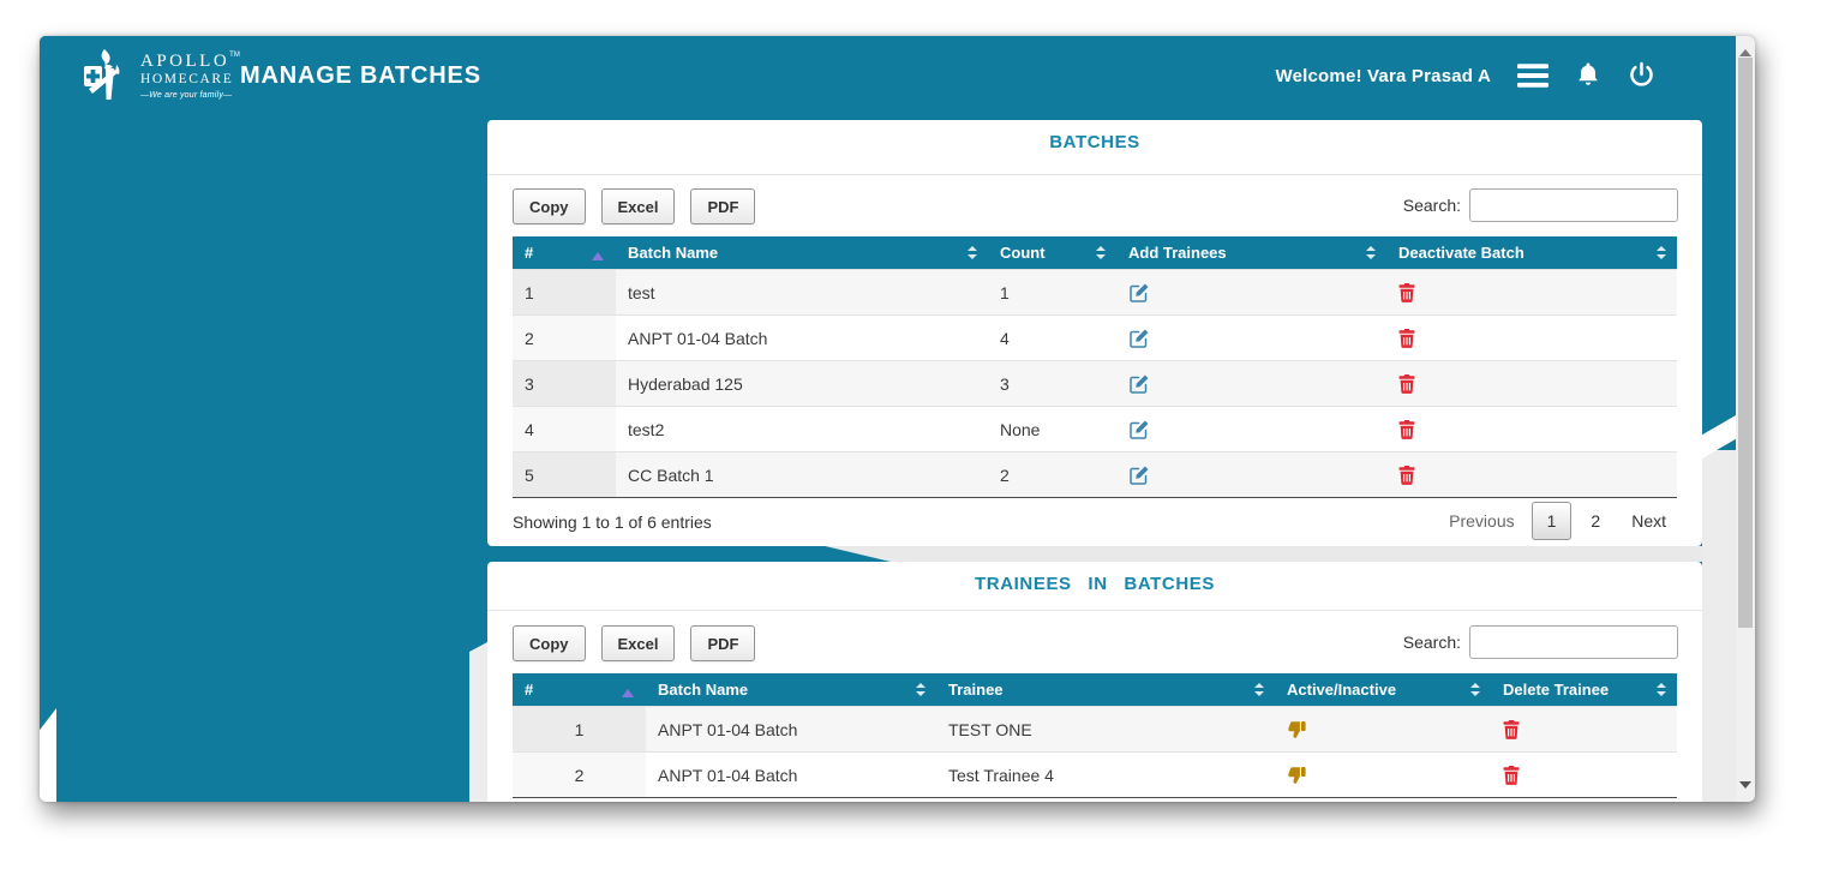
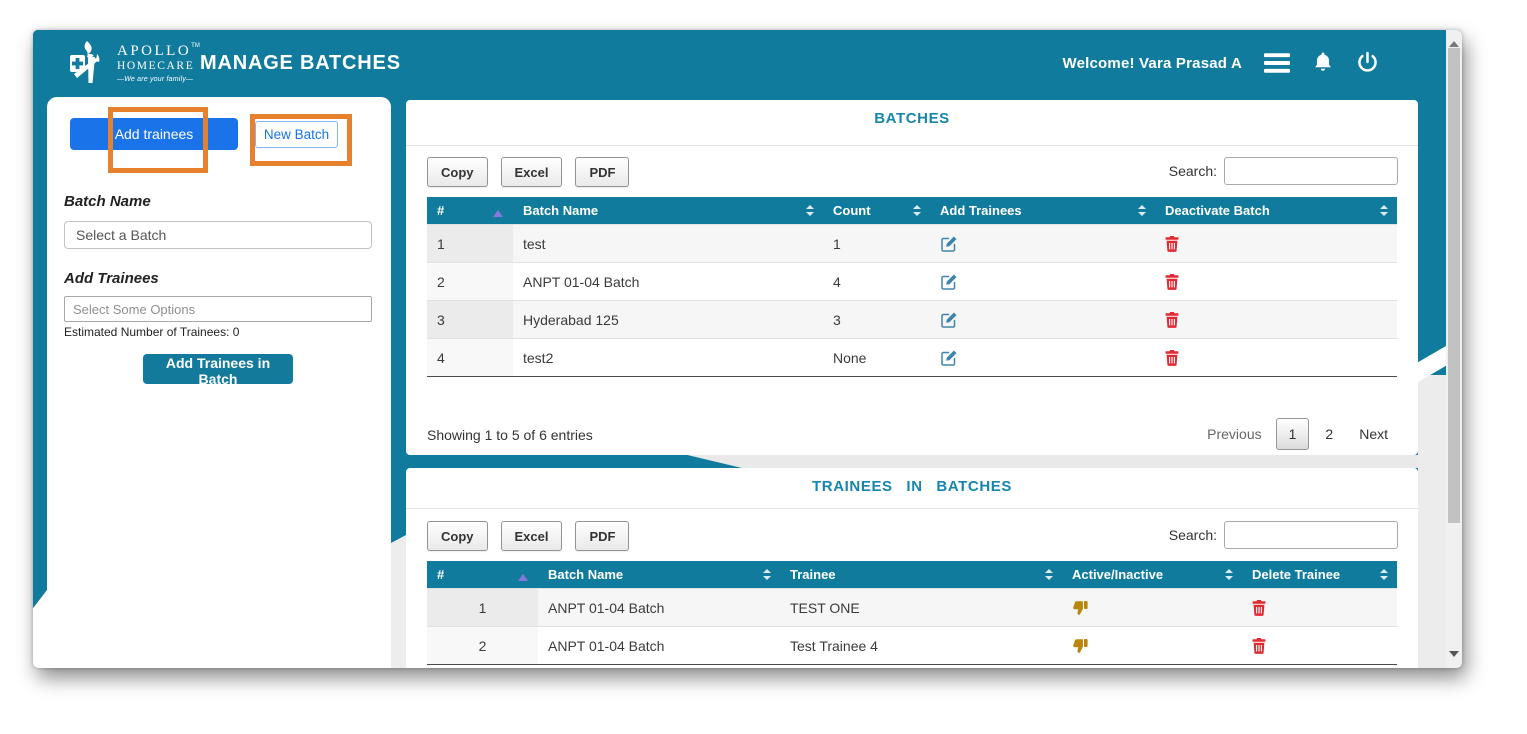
  APOLLO
  HOMECARE
  MANAGE BATCHES
  Welcome! Vara Prasad A
+ Add trainees
+ New Batch
+ Batch Name
+ Select a Batch
+ Add Trainees
+ Select Some Options
+ Estimated Number of Trainees: 0
+ Add Trainees in Batch
  BATCHES
  Copy
  Excel
  PDF
  Search:
  #	Batch Name	Count	Add Trainees	Deactivate Batch
  1	test	1
  2	ANPT 01-04 Batch	4
  3	Hyderabad 125	3
  4	test2	None
- 5	CC Batch 1	2
- Showing 1 to 1 of 6 entries
+ Showing 1 to 5 of 6 entries
  Previous
  1
  2
  Next
  TRAINEES IN BATCHES
  Copy
  Excel
  PDF
  Search:
  #	Batch Name	Trainee	Active/Inactive	Delete Trainee
  1	ANPT 01-04 Batch	TEST ONE
  2	ANPT 01-04 Batch	Test Trainee 4
